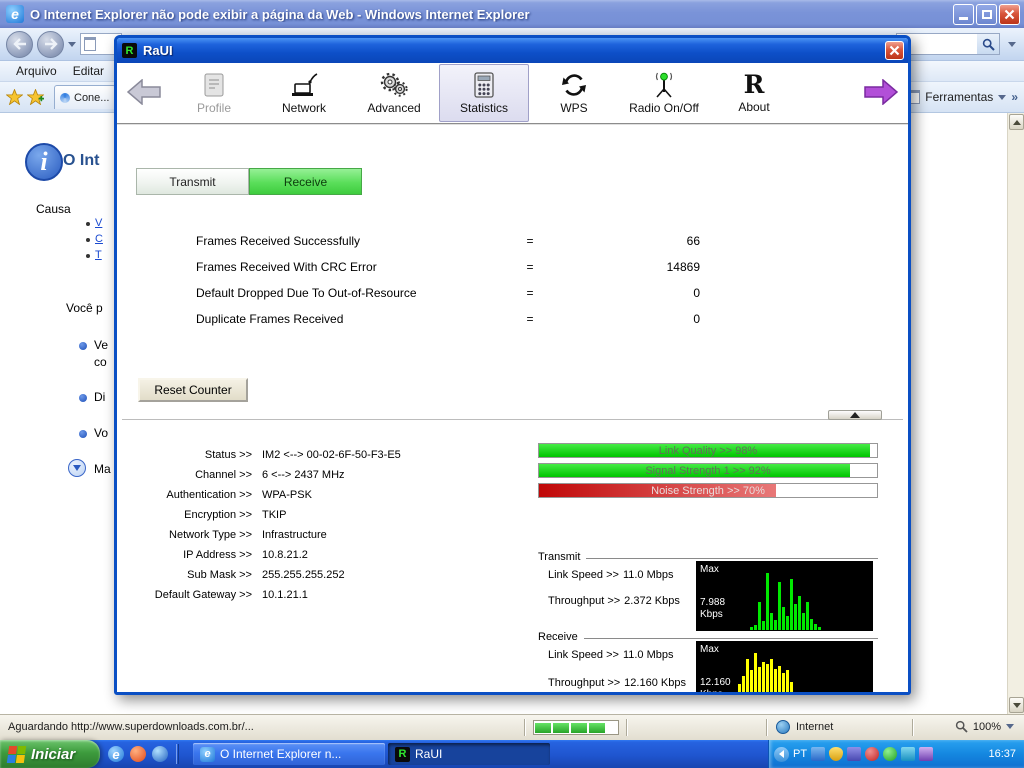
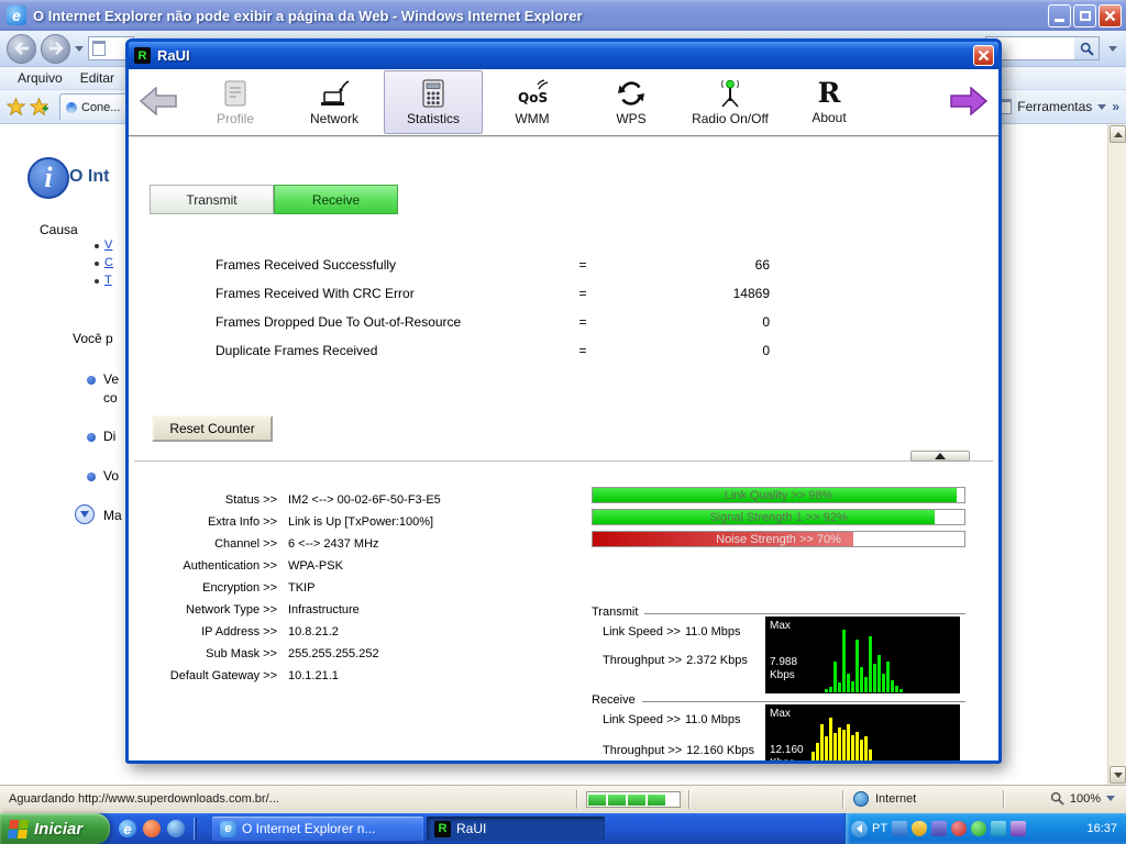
  e
  O Internet Explorer não pode exibir a página da Web - Windows Internet Explorer
  Arquivo
  Editar
  Cone...
  Ferramentas
  »
  i
  O Int
  Causa
  V
  C
  T
  Você p
  Ve
  co
  Di
  Vo
  Ma
  Aguardando http://www.superdownloads.com.br/...
  Internet
  100%
  R
  RaUI
  Profile
  Network
- Advanced
  Statistics
+ QoS
+ WMM
  WPS
  Radio On/Off
  R
  About
  Transmit
  Receive
  Frames Received Successfully
  =
  66
  Frames Received With CRC Error
  =
  14869
- Default Dropped Due To Out-of-Resource
+ Frames Dropped Due To Out-of-Resource
  =
  0
  Duplicate Frames Received
  =
  0
  Reset Counter
  Status >>
  IM2 <--> 00-02-6F-50-F3-E5
+ Extra Info >>
+ Link is Up [TxPower:100%]
  Channel >>
  6 <--> 2437 MHz
  Authentication >>
  WPA-PSK
  Encryption >>
  TKIP
  Network Type >>
  Infrastructure
  IP Address >>
  10.8.21.2
  Sub Mask >>
  255.255.255.252
  Default Gateway >>
  10.1.21.1
  Link Quality >> 98%
  Signal Strength 1 >> 92%
  Noise Strength >> 70%
  Transmit
  Link Speed >>
  11.0 Mbps
  Throughput >>
  2.372 Kbps
  Max
  7.988
  Kbps
  Receive
  Link Speed >>
  11.0 Mbps
  Throughput >>
  12.160 Kbps
  Max
  12.160
  Iniciar
  e
  e
  O Internet Explorer n...
  R
  RaUI
  PT
  16:37
